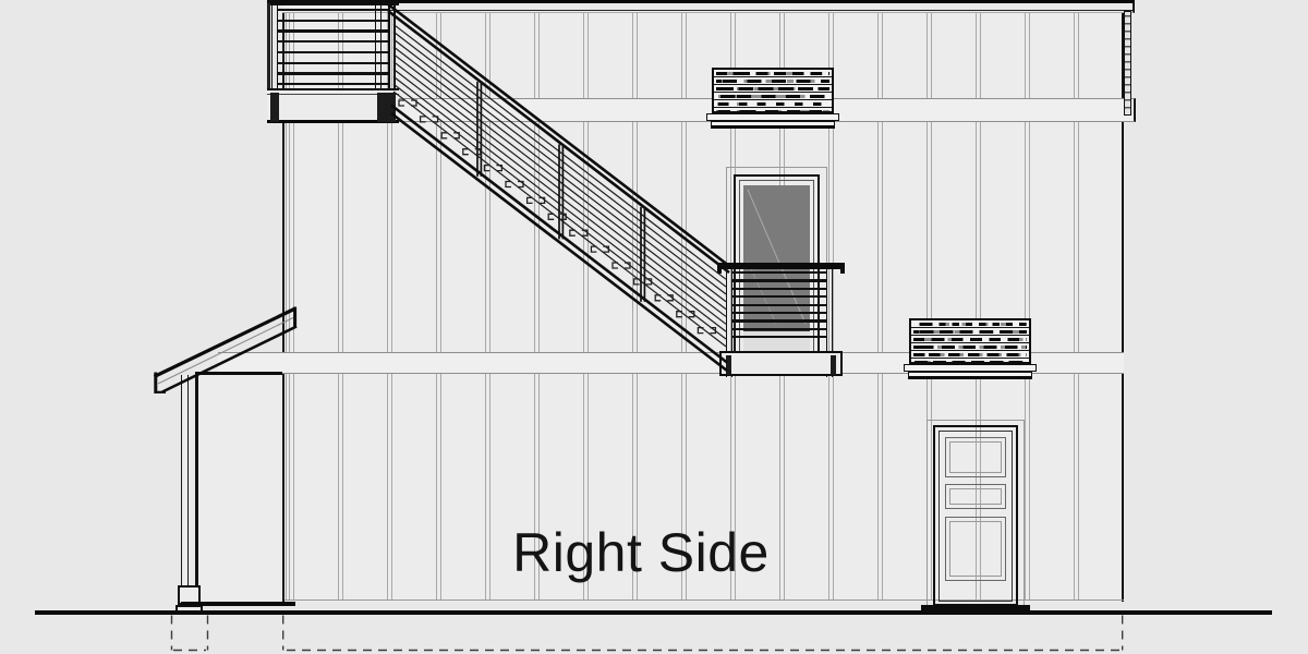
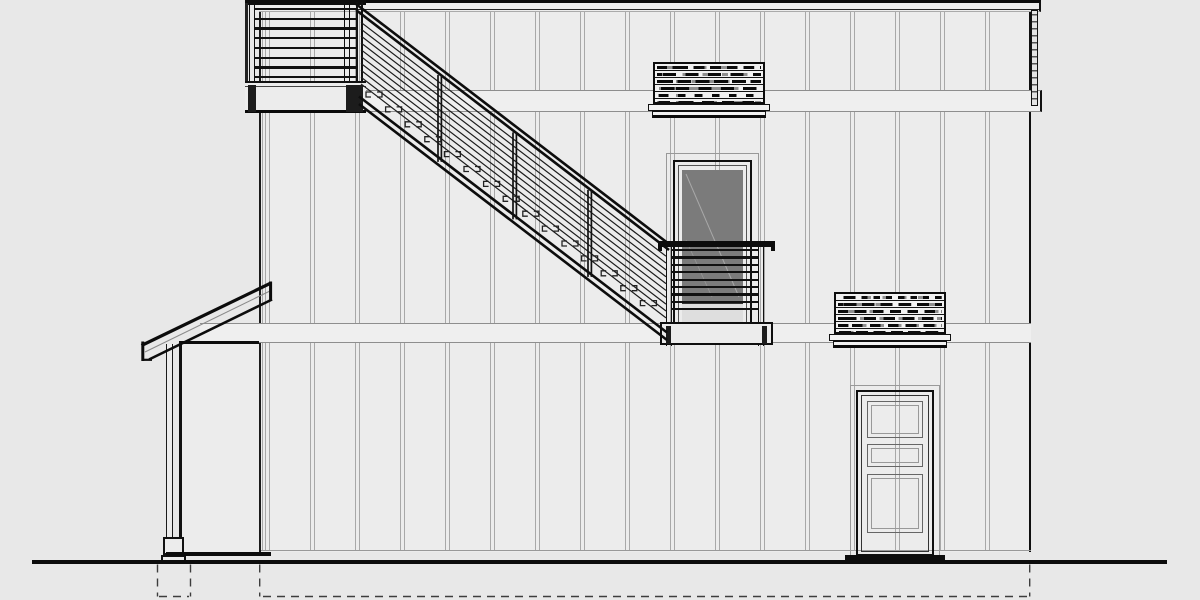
- Right Side
